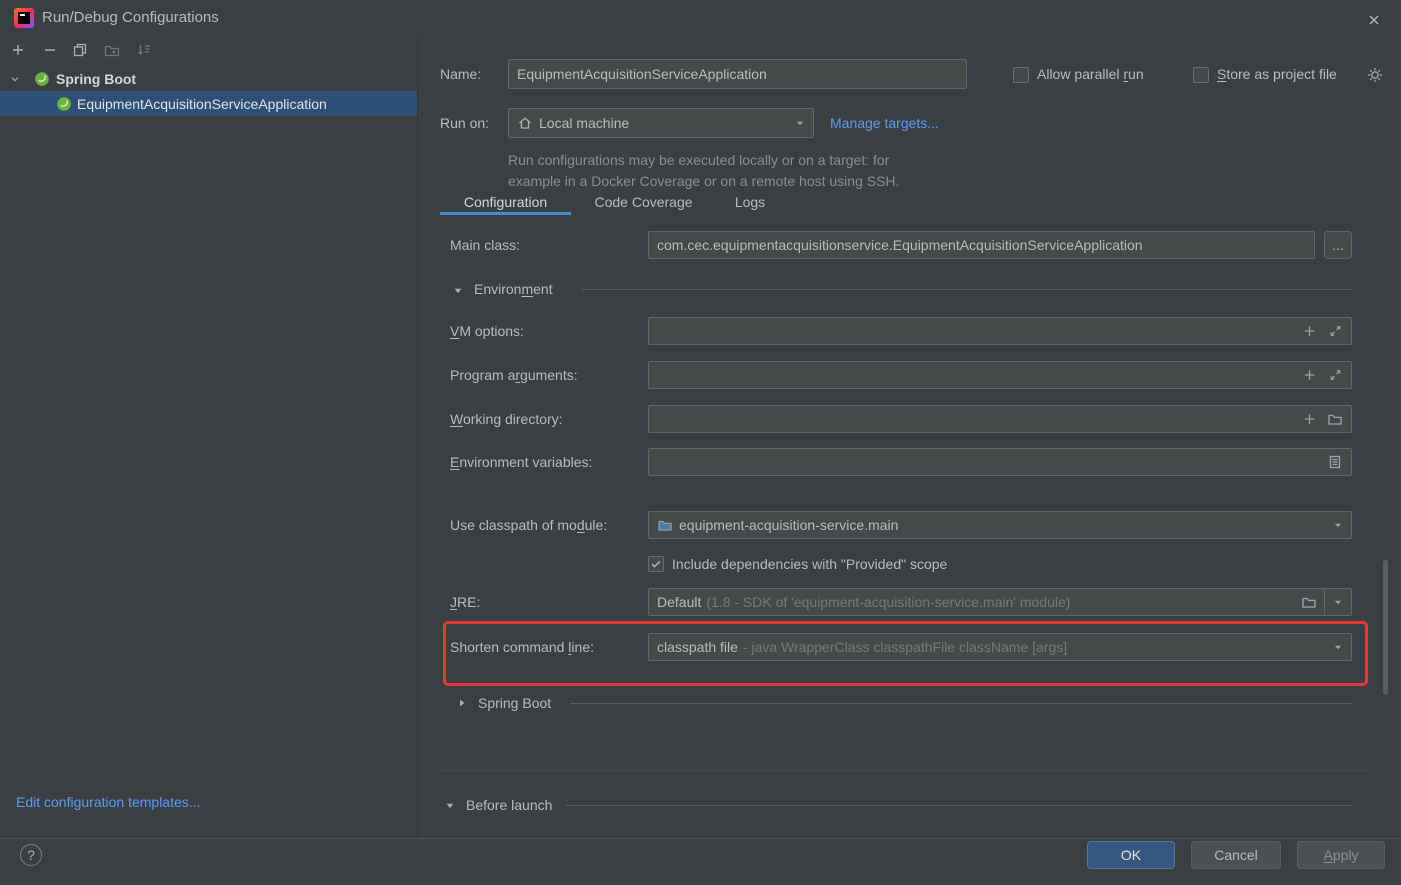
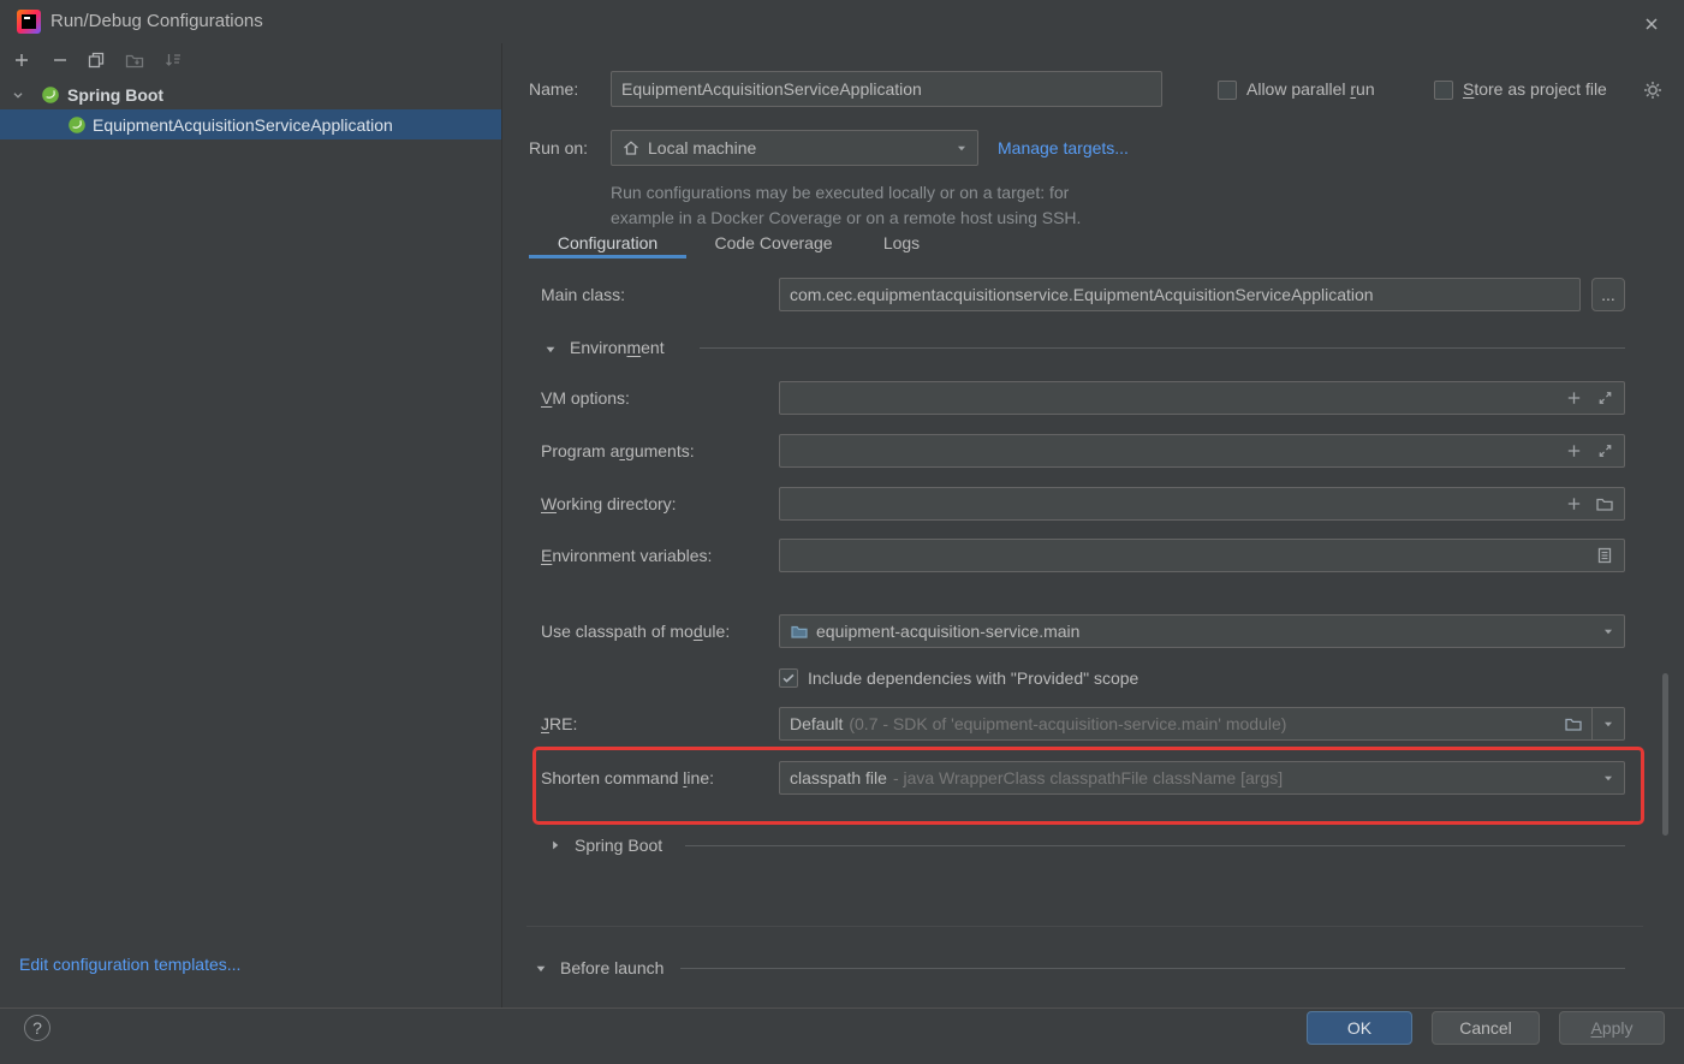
  Run/Debug Configurations
  Spring Boot
  EquipmentAcquisitionServiceApplication
  Edit configuration templates...
  Name:
  EquipmentAcquisitionServiceApplication
  Allow parallel run
  Store as project file
  Run on:
  Local machine
  Manage targets...
  Run configurations may be executed locally or on a target: for
  example in a Docker Coverage or on a remote host using SSH.
  Configuration
  Code Coverage
  Logs
  Main class:
  com.cec.equipmentacquisitionservice.EquipmentAcquisitionServiceApplication
  ...
  Environment
  VM options:
  Program arguments:
  Working directory:
  Environment variables:
  Use classpath of module:
  equipment-acquisition-service.main
  Include dependencies with "Provided" scope
  JRE:
  Default
- (1.8 - SDK of 'equipment-acquisition-service.main' module)
+ (0.7 - SDK of 'equipment-acquisition-service.main' module)
  Shorten command line:
  classpath file
  - java WrapperClass classpathFile className [args]
  Spring Boot
  Before launch
  ?
  OK
  Cancel
  A
  pply
